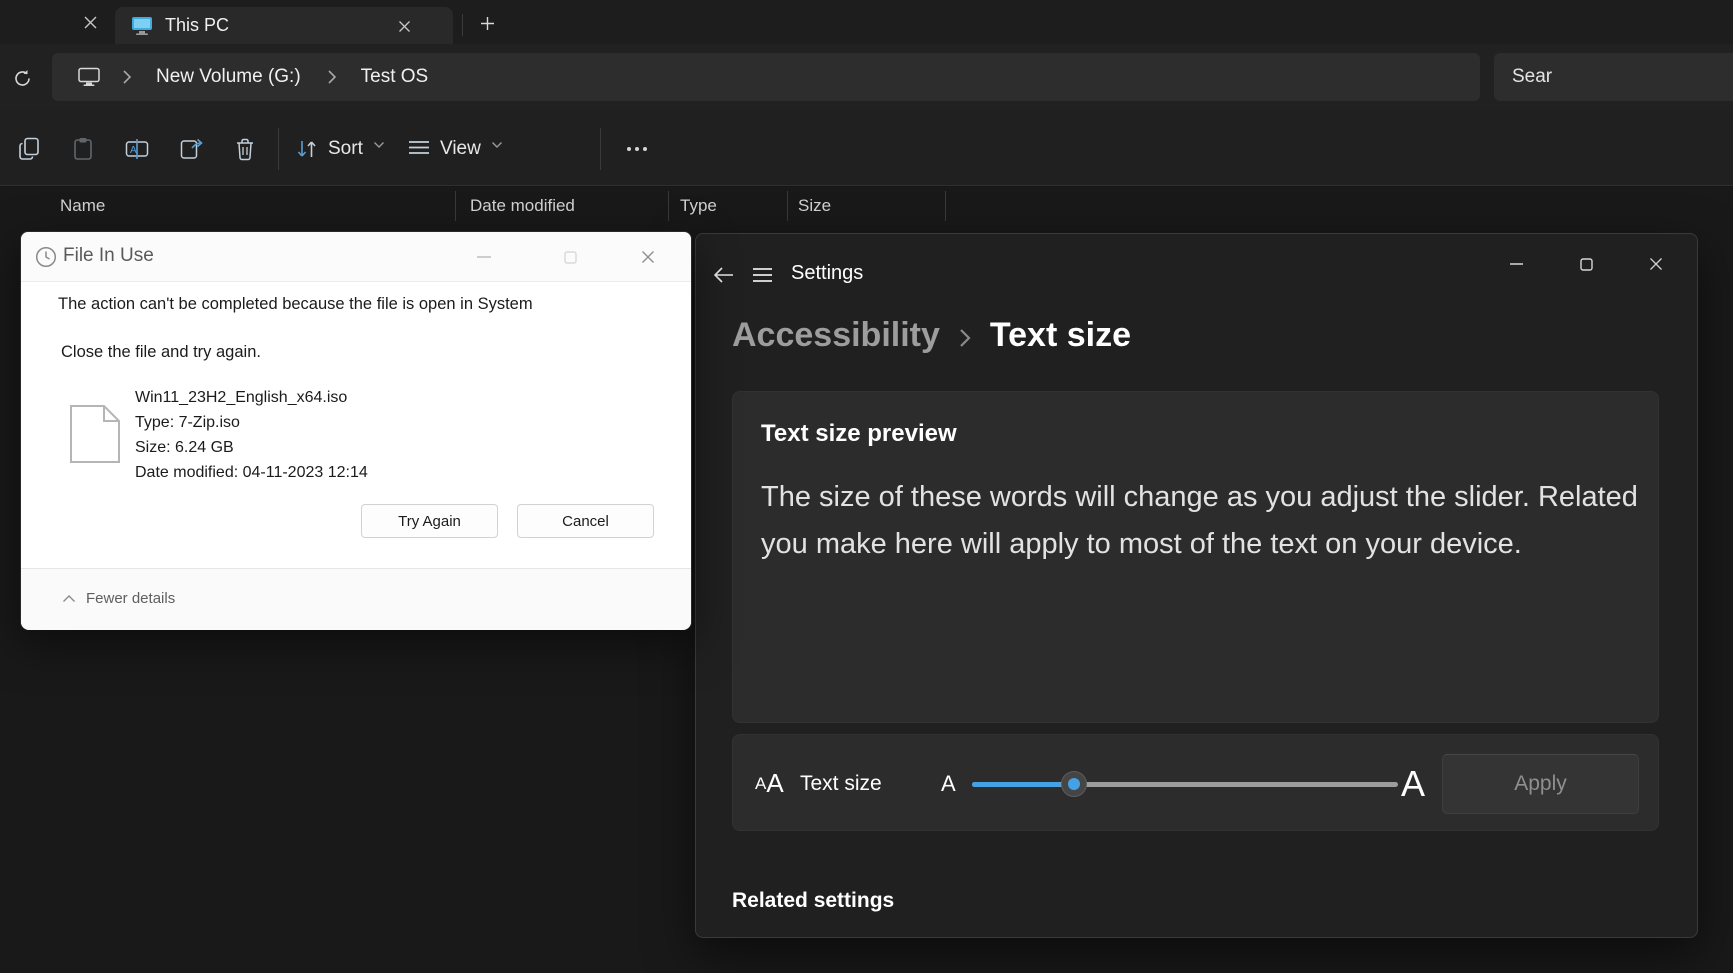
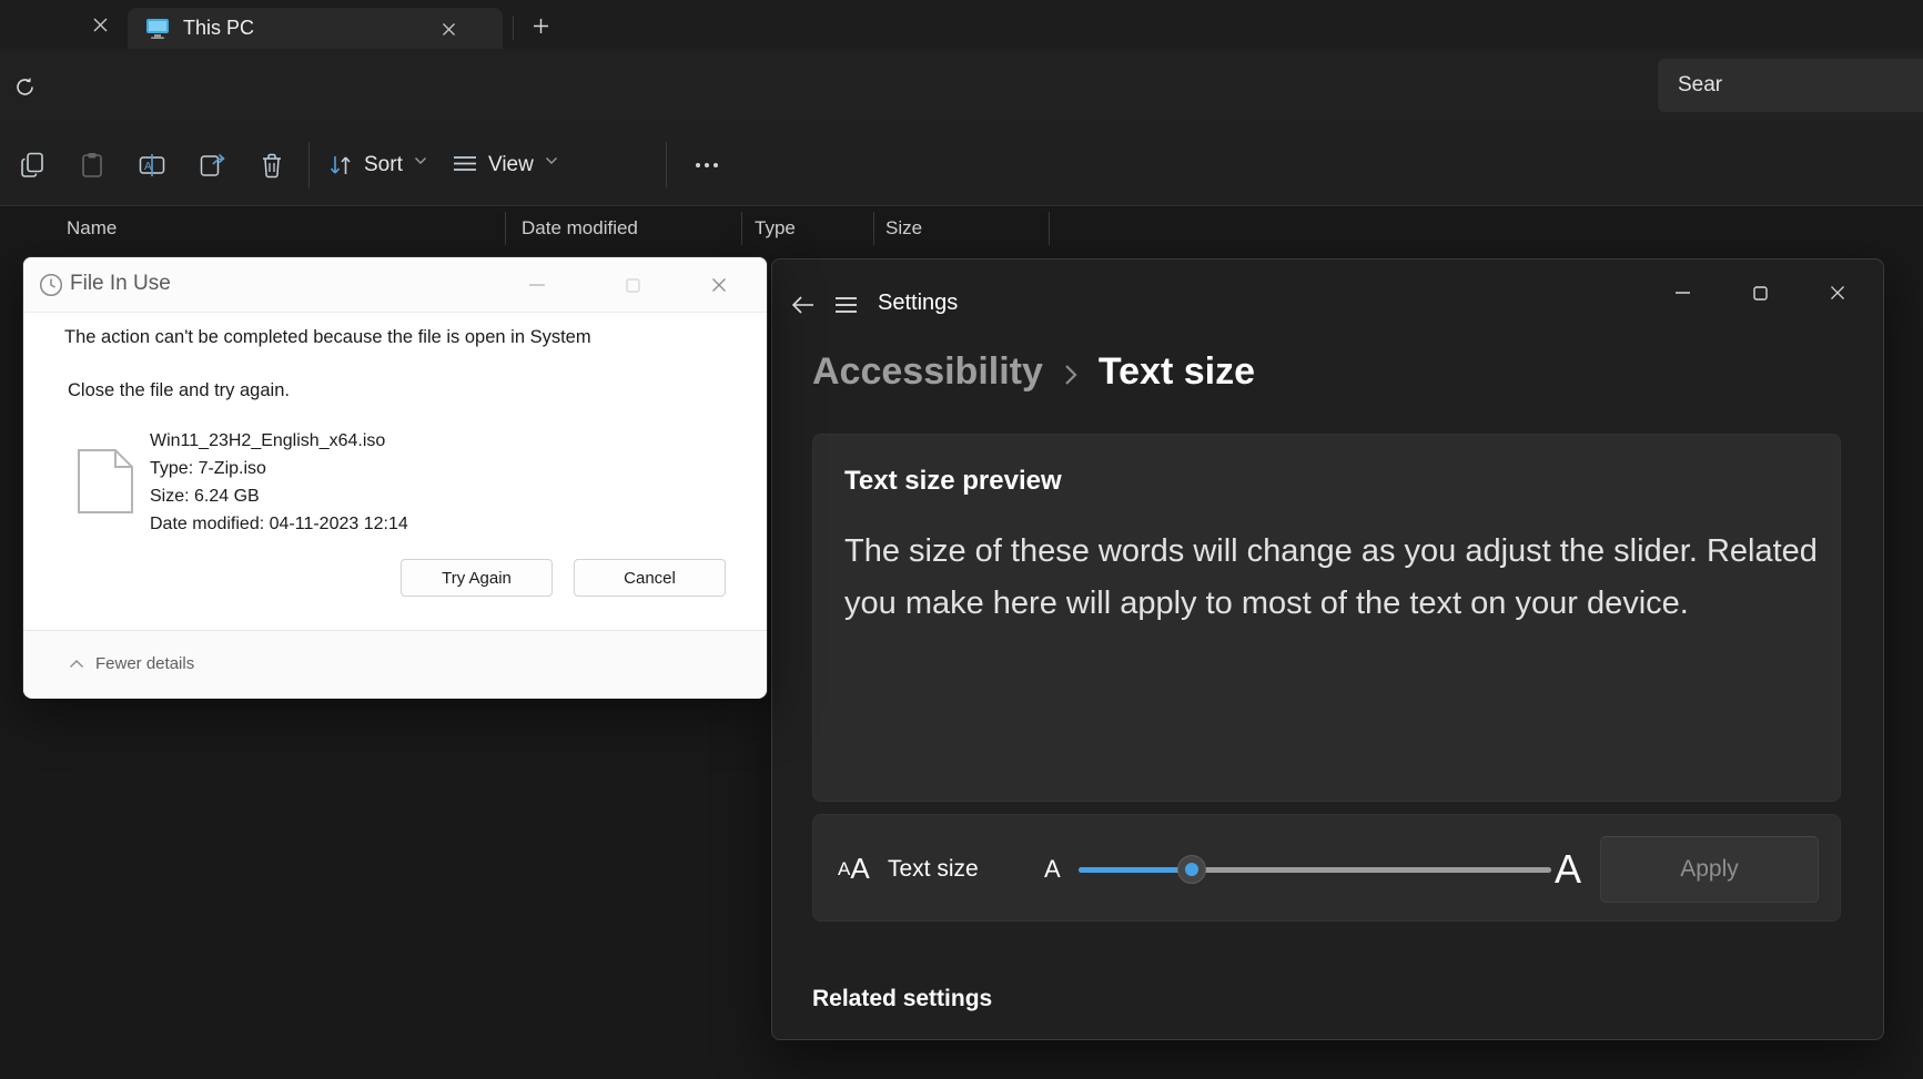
  This PC
- New Volume (G:)
- Test OS
  Sear
  A
  Sort
  View
  Name
  Date modified
  Type
  Size
  File In Use
  The action can't be completed because the file is open in System
  Close the file and try again.
  Win11_23H2_English_x64.iso
  Type: 7-Zip.iso
  Size: 6.24 GB
  Date modified: 04-11-2023 12:14
  Try Again
  Cancel
  Fewer details
  Settings
  Accessibility
  Text size
  Text size preview
  The size of these words will change as you adjust the slider. Related you make here will apply to most of the text on your device.
  A
  A
  Text size
  A
  A
  Apply
  Related settings
